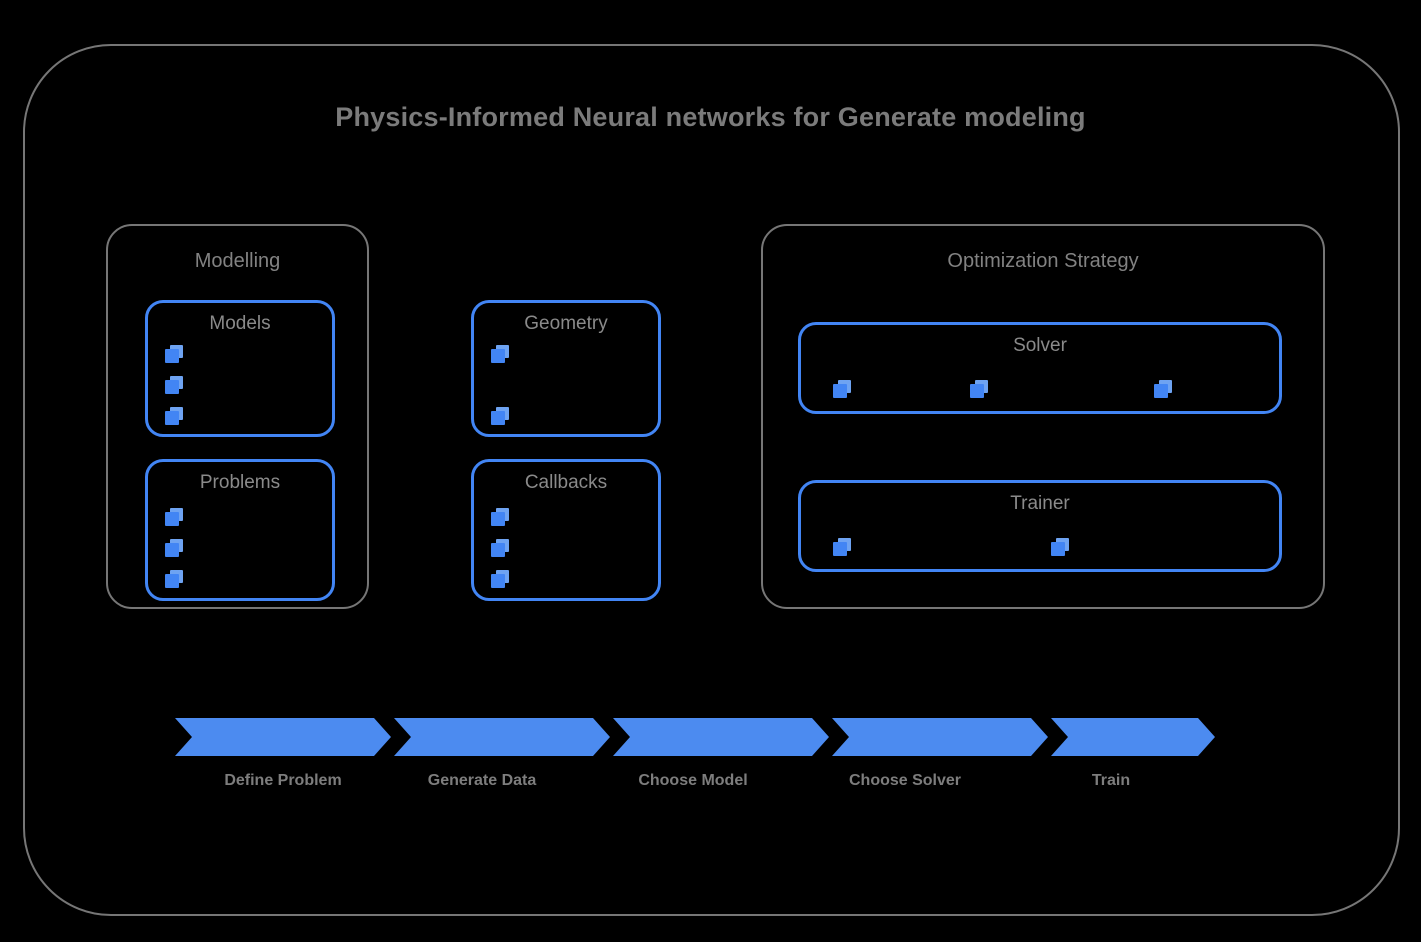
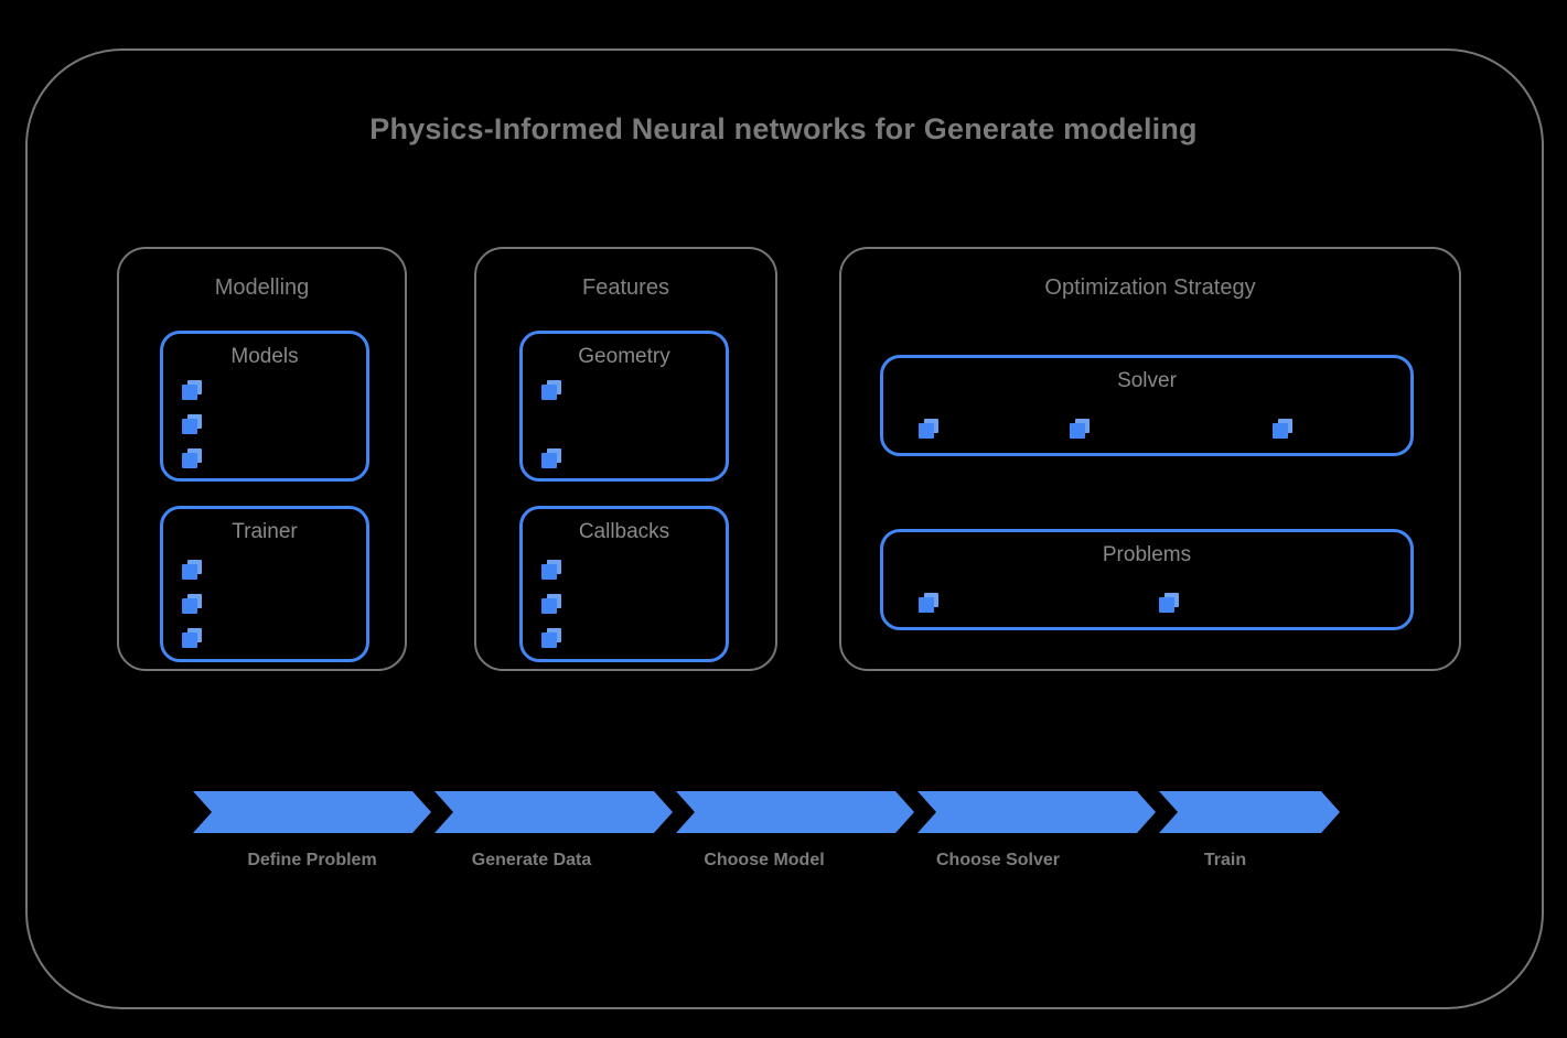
  Physics-Informed Neural networks for Generate modeling
  Modelling
  Models
- Problems
+ Trainer
+ Features
  Geometry
  Callbacks
  Optimization Strategy
  Solver
- Trainer
+ Problems
  Define Problem
  Generate Data
  Choose Model
  Choose Solver
  Train
